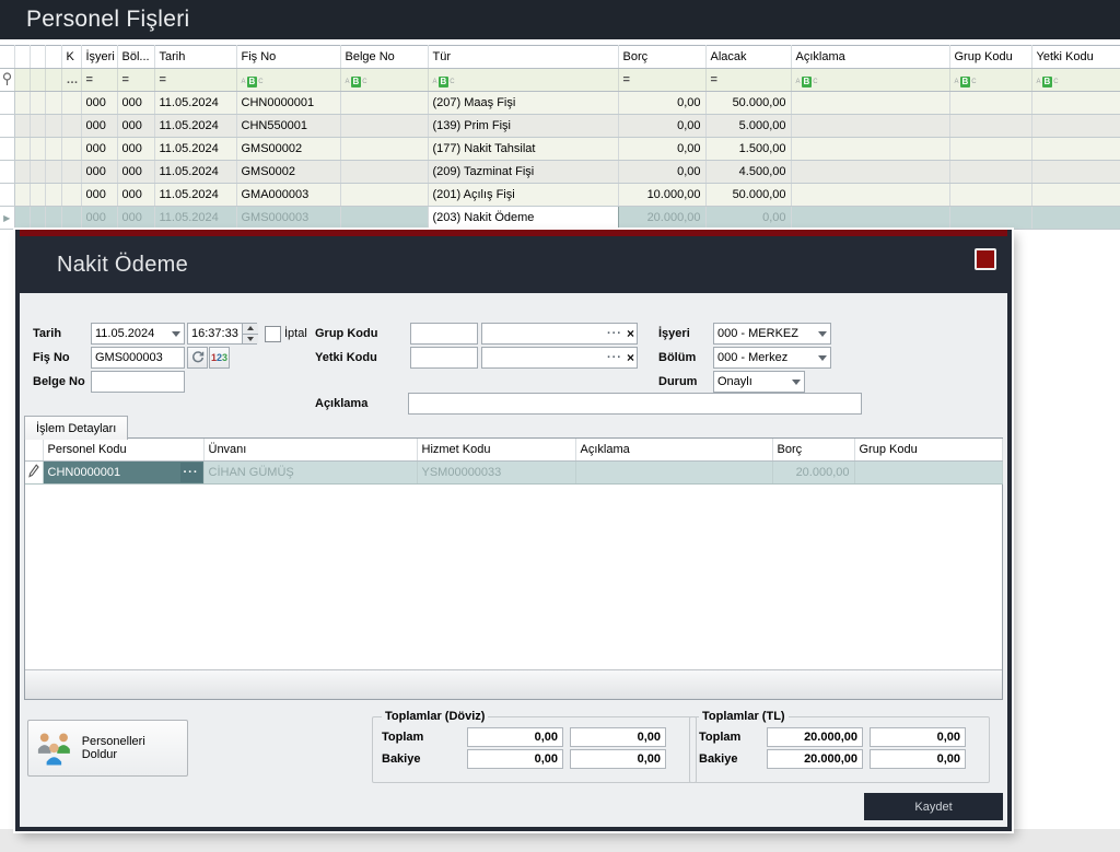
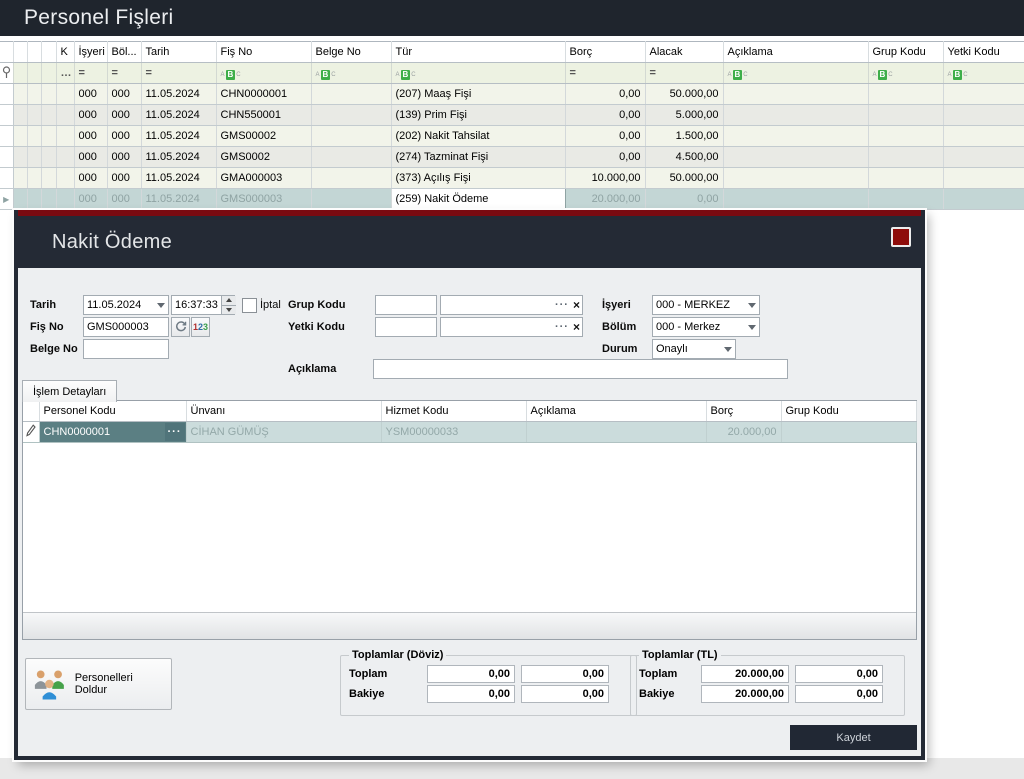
  Personel Fişleri
  				K	İşyeri	Böl...	Tarih	Fiş No	Belge No	Tür	Borç	Alacak	Açıklama	Grup Kodu	Yetki Kodu
  					000	000	11.05.2024	CHN0000001		(207) Maaş Fişi	0,00	50.000,00
  					000	000	11.05.2024	CHN550001		(139) Prim Fişi	0,00	5.000,00
- 					000	000	11.05.2024	GMS00002		(177) Nakit Tahsilat	0,00	1.500,00
+ 					000	000	11.05.2024	GMS00002		(202) Nakit Tahsilat	0,00	1.500,00
- 					000	000	11.05.2024	GMS0002		(209) Tazminat Fişi	0,00	4.500,00
+ 					000	000	11.05.2024	GMS0002		(274) Tazminat Fişi	0,00	4.500,00
- 					000	000	11.05.2024	GMA000003		(201) Açılış Fişi	10.000,00	50.000,00
+ 					000	000	11.05.2024	GMA000003		(373) Açılış Fişi	10.000,00	50.000,00
- ▶					000	000	11.05.2024	GMS000003		(203) Nakit Ödeme	20.000,00	0,00
+ ▶					000	000	11.05.2024	GMS000003		(259) Nakit Ödeme	20.000,00	0,00
  Nakit Ödeme
  Tarih
  11.05.2024
  16:37:33
  İptal
  Grup Kodu
  ···
  ×
  İşyeri
  000 - MERKEZ
  Fiş No
  GMS000003
  1
  2
  3
  Yetki Kodu
  ···
  ×
  Bölüm
  000 - Merkez
  Belge No
  Durum
  Onaylı
  Açıklama
  İşlem Detayları
  	Personel Kodu	Ünvanı	Hizmet Kodu	Açıklama	Borç	Grup Kodu
  	CHN0000001 ···	CİHAN GÜMÜŞ	YSM00000033		20.000,00
  Personelleri Doldur
  Toplamlar (Döviz)
  Toplam
  0,00
  0,00
  Bakiye
  0,00
  0,00
  Toplamlar (TL)
  Toplam
  20.000,00
  0,00
  Bakiye
  20.000,00
  0,00
  Kaydet
